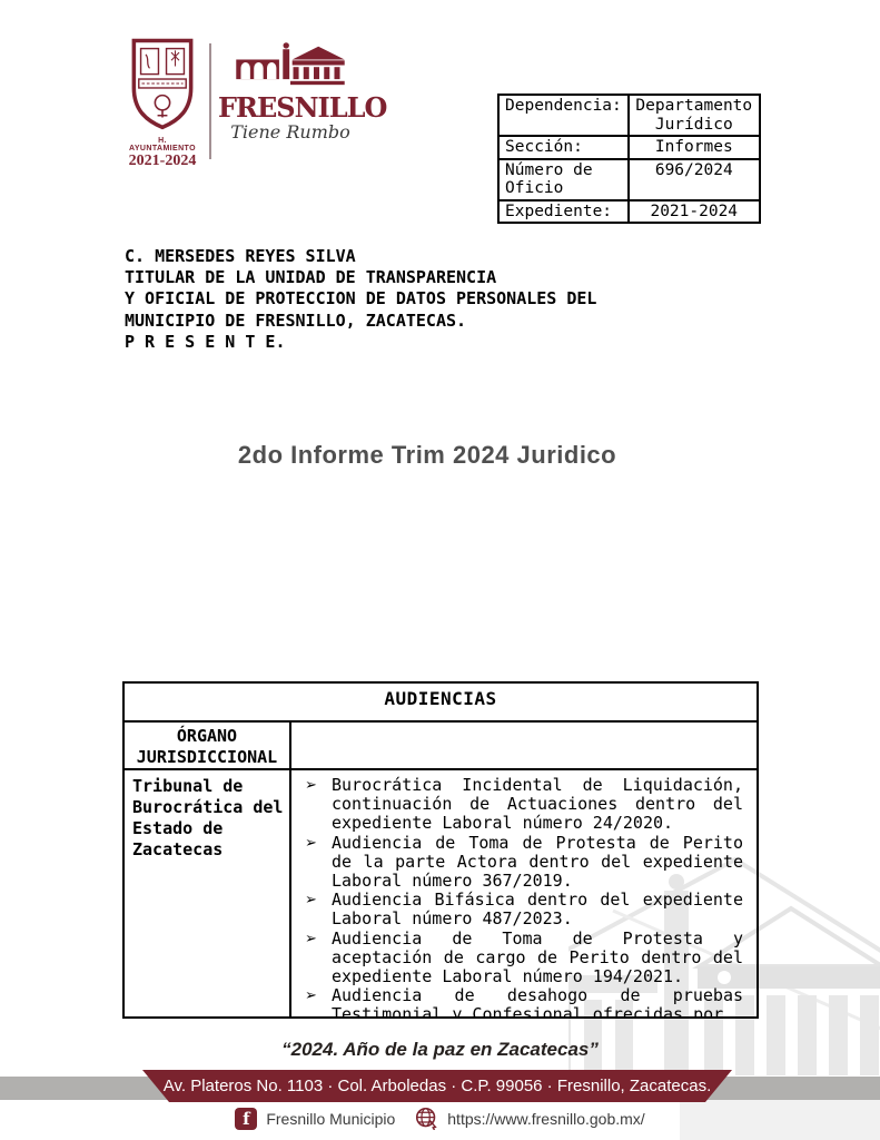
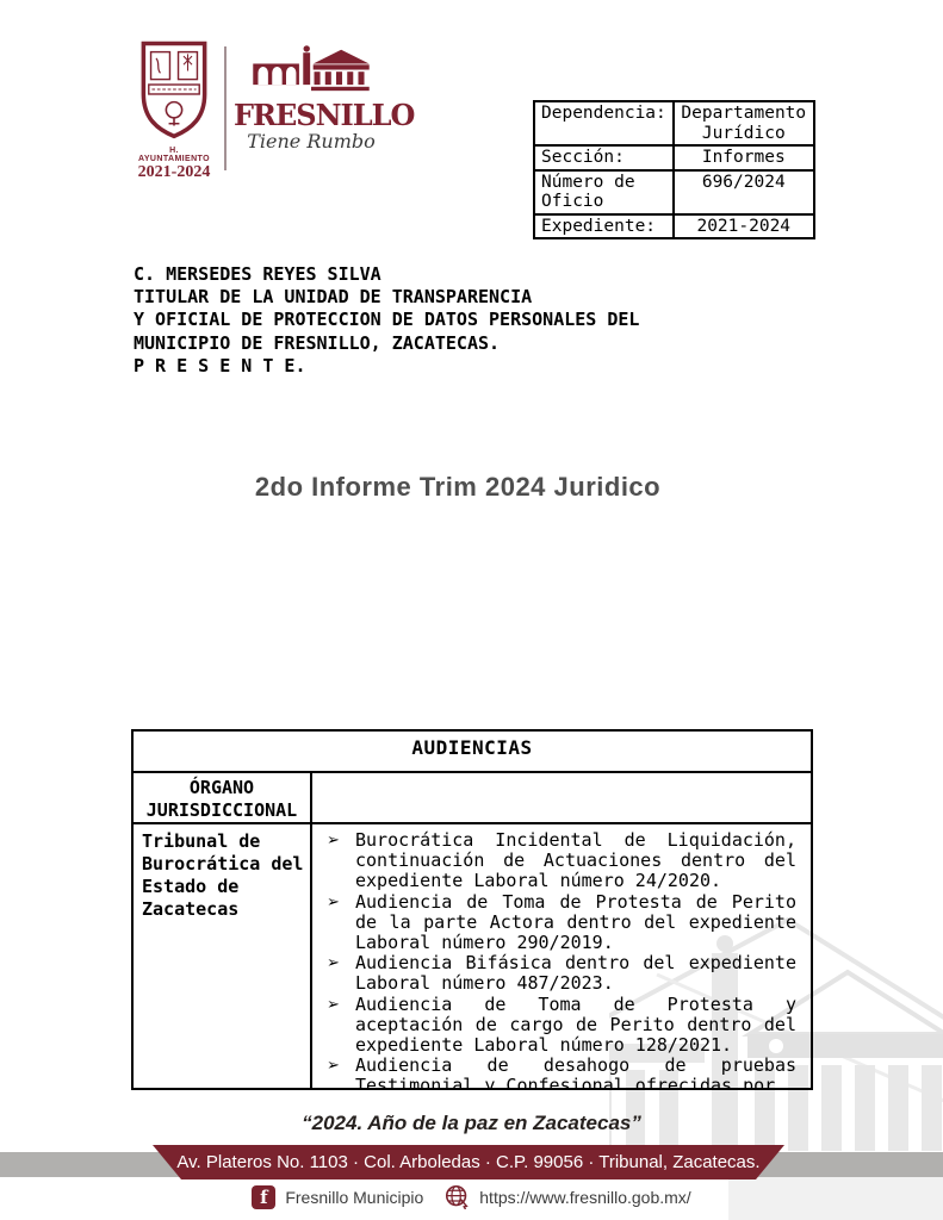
  2021-2024
  FRESNILLO
  Tiene Rumbo
  Dependencia:	Departamento Jurídico
  Sección:	Informes
  Número de Oficio	696/2024
  Expediente:	2021-2024
  C. MERSEDES REYES SILVA
  TITULAR DE LA UNIDAD DE TRANSPARENCIA
  Y OFICIAL DE PROTECCION DE DATOS PERSONALES DEL
  MUNICIPIO DE FRESNILLO, ZACATECAS.
  P R E S E N T E.
  2do Informe Trim 2024 Juridico
  AUDIENCIAS
  ÓRGANO
  JURISDICCIONAL
  Tribunal de
  Burocrática del
  Estado de
  Zacatecas
  ➢
  Burocrática Incidental de Liquidación, continuación de Actuaciones dentro del expediente Laboral número 24/2020.
  ➢
- Audiencia de Toma de Protesta de Perito de la parte Actora dentro del expediente Laboral número 367/2019.
+ Audiencia de Toma de Protesta de Perito de la parte Actora dentro del expediente Laboral número 290/2019.
  ➢
  Audiencia Bifásica dentro del expediente Laboral número 487/2023.
  ➢
- Audiencia de Toma de Protesta y aceptación de cargo de Perito dentro del expediente Laboral número 194/2021.
+ Audiencia de Toma de Protesta y aceptación de cargo de Perito dentro del expediente Laboral número 128/2021.
  ➢
  Audiencia de desahogo de pruebas Testimonial y Confesional ofrecidas por
  “2024. Año de la paz en Zacatecas”
- Av. Plateros No. 1103 · Col. Arboledas · C.P. 99056 · Fresnillo, Zacatecas.
+ Av. Plateros No. 1103 · Col. Arboledas · C.P. 99056 · Tribunal, Zacatecas.
  f
  Fresnillo Municipio
  https://www.fresnillo.gob.mx/
